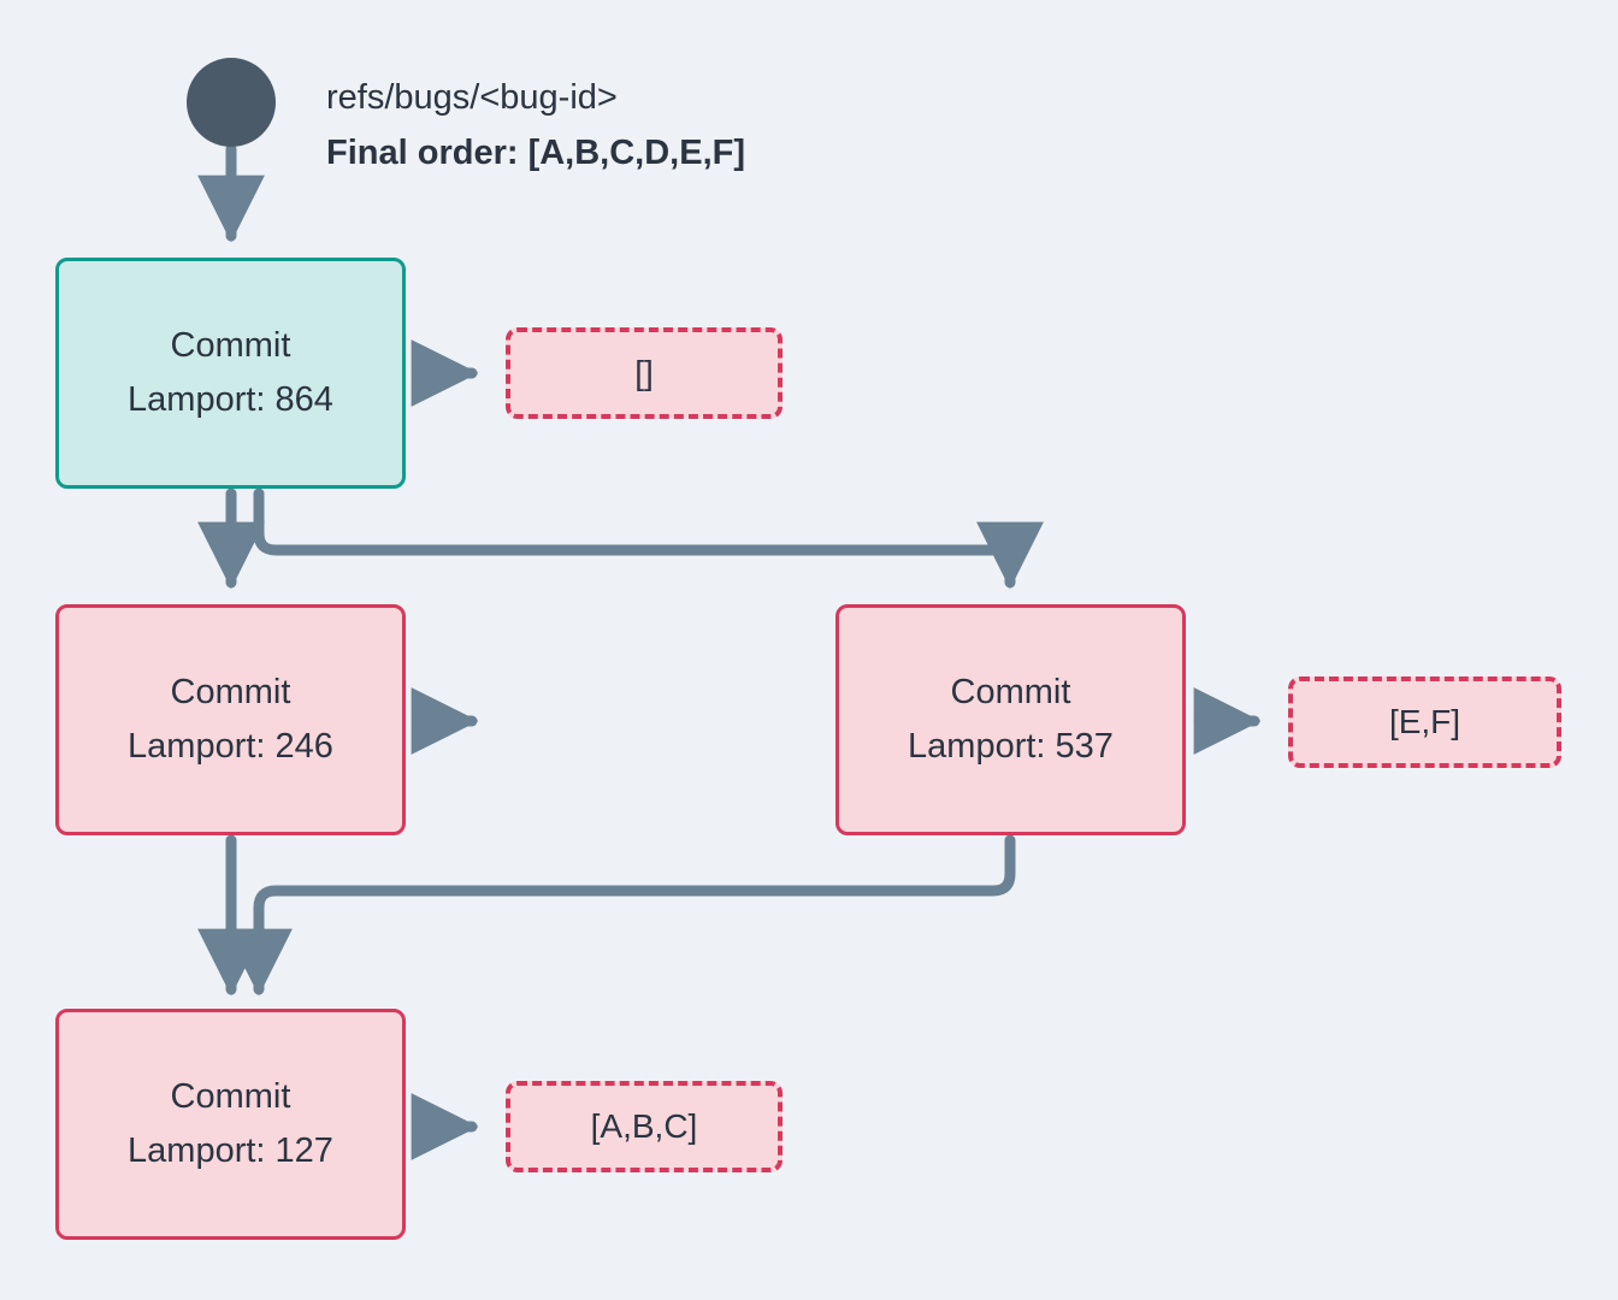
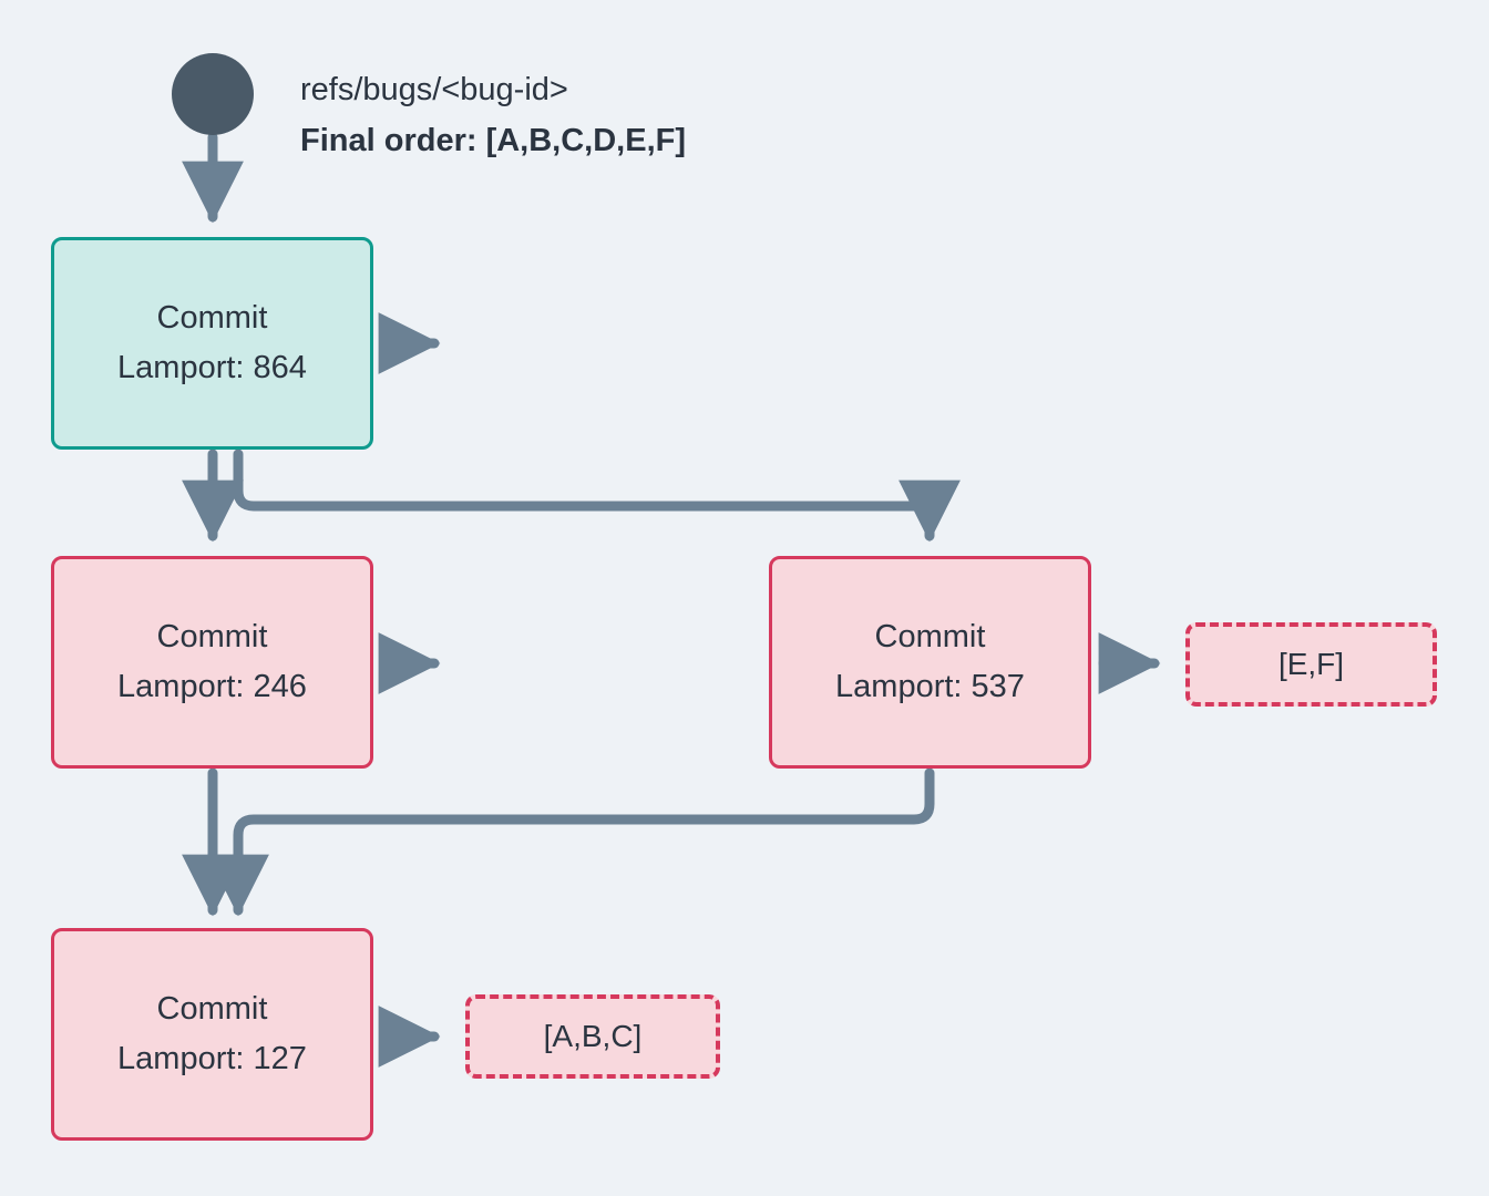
  refs/bugs/<bug-id>
  Final order: [A,B,C,D,E,F]
  Commit
  Lamport: 864
- []
  Commit
  Lamport: 246
  Commit
  Lamport: 537
  [E,F]
  Commit
  Lamport: 127
  [A,B,C]
